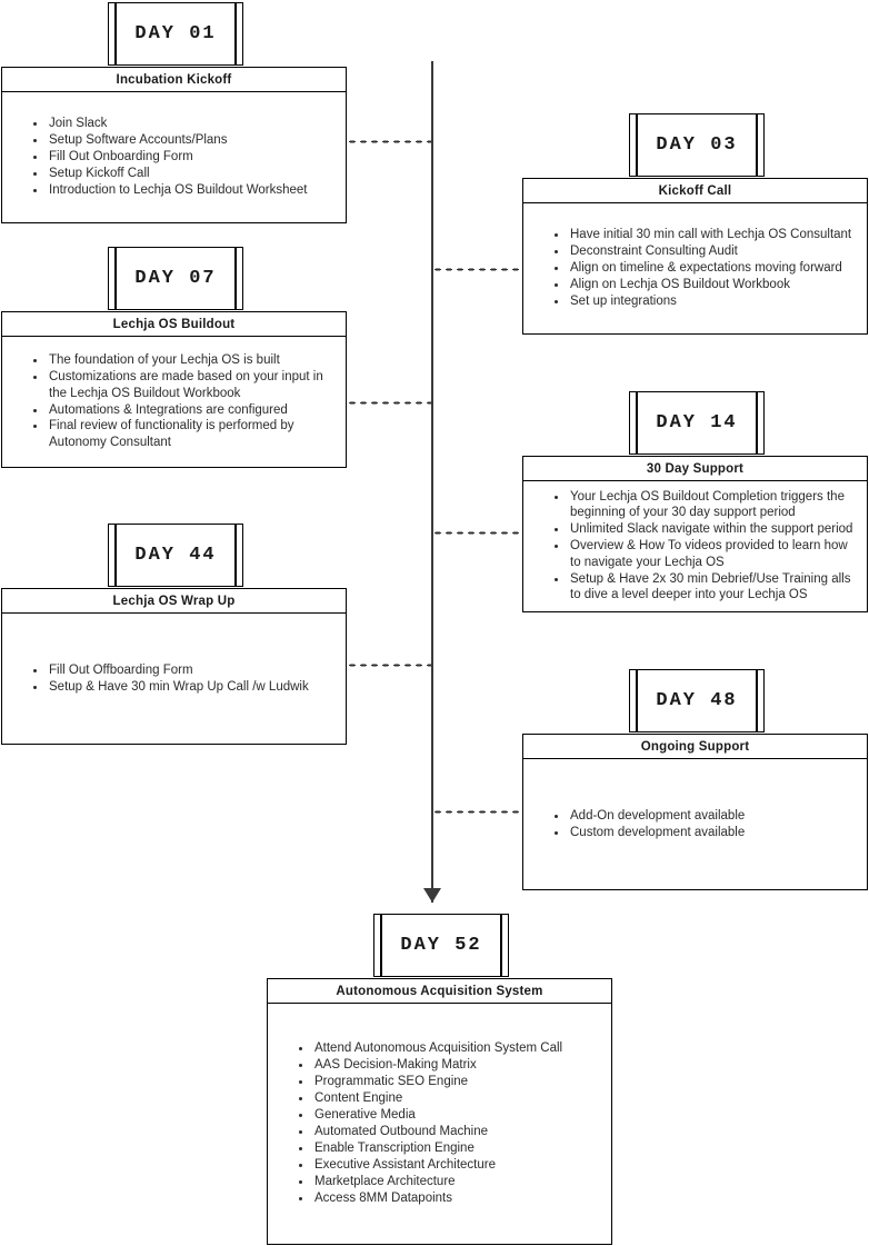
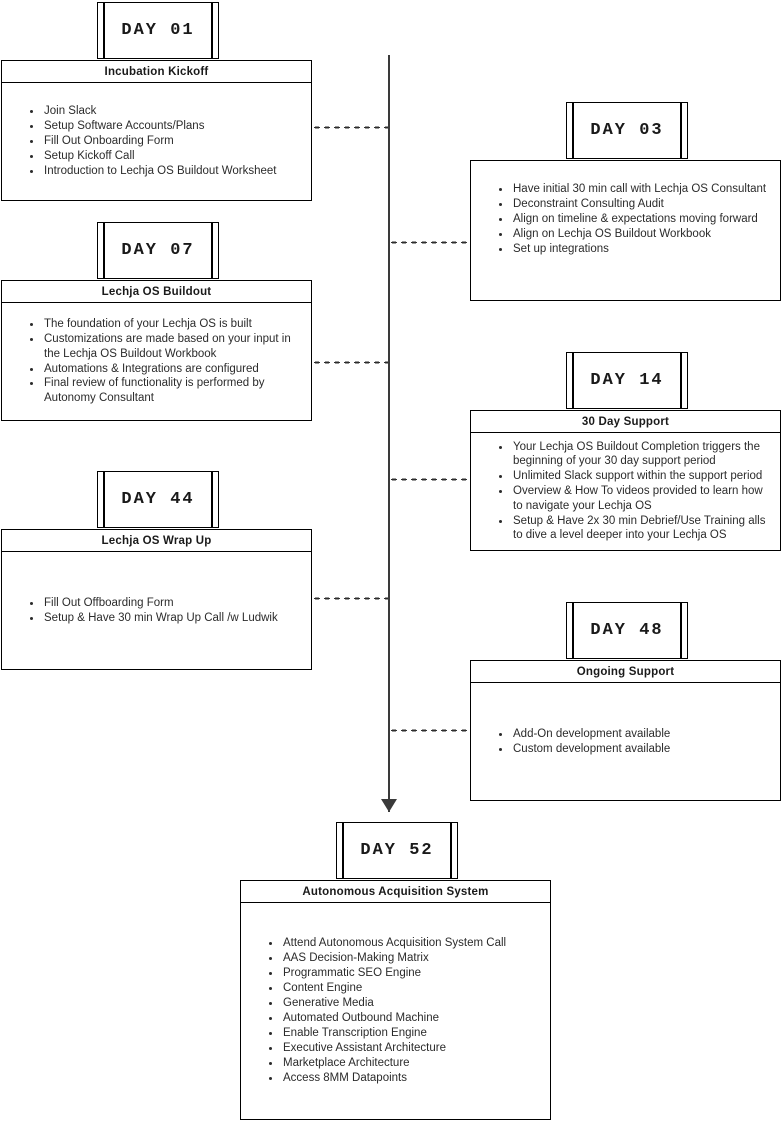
  DAY 01
  Incubation Kickoff
  Join Slack
  Setup Software Accounts/Plans
  Fill Out Onboarding Form
  Setup Kickoff Call
  Introduction to Lechja OS Buildout Worksheet
  DAY 03
- Kickoff Call
  Have initial 30 min call with Lechja OS Consultant
  Deconstraint Consulting Audit
  Align on timeline & expectations moving forward
  Align on Lechja OS Buildout Workbook
  Set up integrations
  DAY 07
  Lechja OS Buildout
  The foundation of your Lechja OS is built
  Customizations are made based on your input in the Lechja OS Buildout Workbook
  Automations & Integrations are configured
  Final review of functionality is performed by Autonomy Consultant
  DAY 14
  30 Day Support
  Your Lechja OS Buildout Completion triggers the beginning of your 30 day support period
- Unlimited Slack navigate within the support period
+ Unlimited Slack support within the support period
  Overview & How To videos provided to learn how to navigate your Lechja OS
  Setup & Have 2x 30 min Debrief/Use Training alls to dive a level deeper into your Lechja OS
  DAY 44
  Lechja OS Wrap Up
  Fill Out Offboarding Form
  Setup & Have 30 min Wrap Up Call /w Ludwik
  DAY 48
  Ongoing Support
  Add-On development available
  Custom development available
  DAY 52
  Autonomous Acquisition System
  Attend Autonomous Acquisition System Call
  AAS Decision-Making Matrix
  Programmatic SEO Engine
  Content Engine
  Generative Media
  Automated Outbound Machine
  Enable Transcription Engine
  Executive Assistant Architecture
  Marketplace Architecture
  Access 8MM Datapoints
